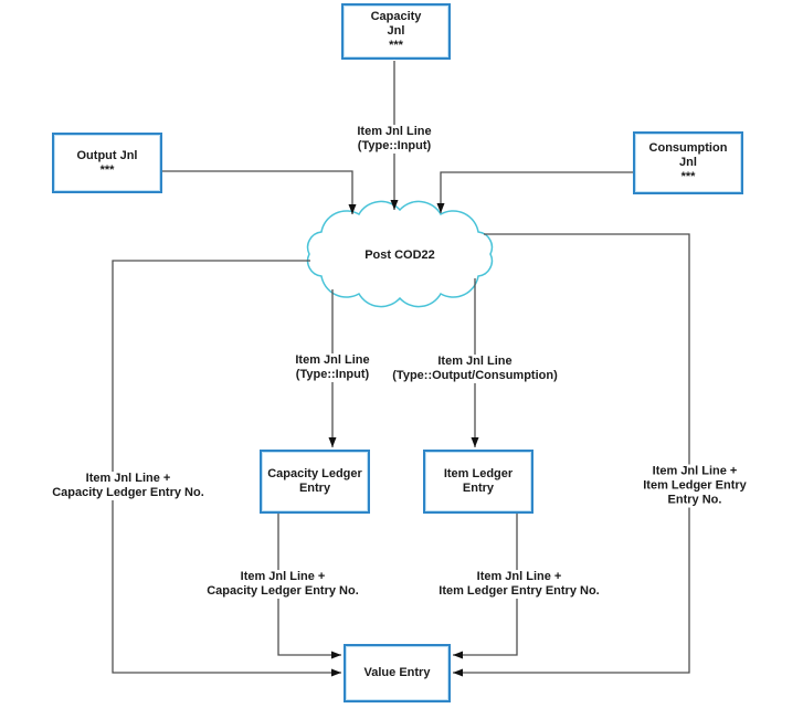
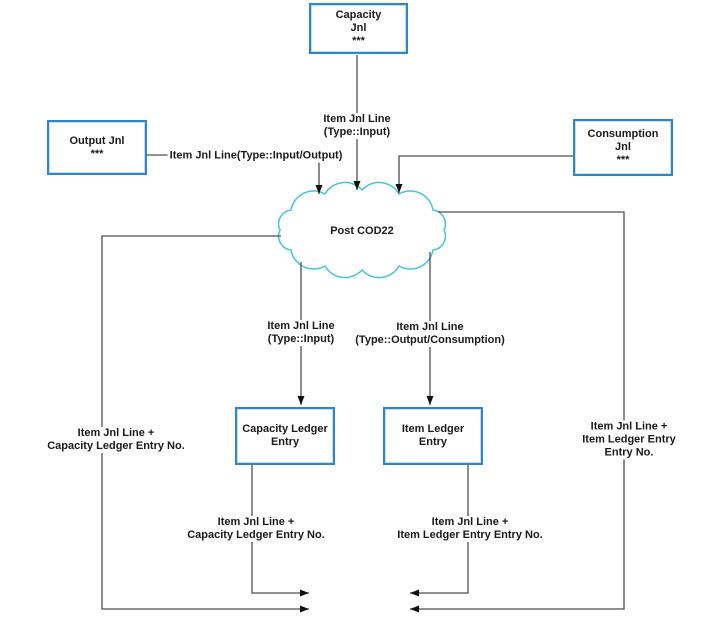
  Capacity
  Jnl
  ***
  Output Jnl
  ***
  Consumption
  Jnl
  ***
  Capacity Ledger
  Entry
  Item Ledger
  Entry
- Value Entry
  Post COD22
  Item Jnl Line
  (Type::Input)
+ Item Jnl Line(Type::Input/Output)
  Item Jnl Line
  (Type::Input)
  Item Jnl Line
  (Type::Output/Consumption)
  Item Jnl Line +
  Capacity Ledger Entry No.
  Item Jnl Line +
  Item Ledger Entry Entry No.
  Item Jnl Line +
  Capacity Ledger Entry No.
  Item Jnl Line +
  Item Ledger Entry Entry No.
